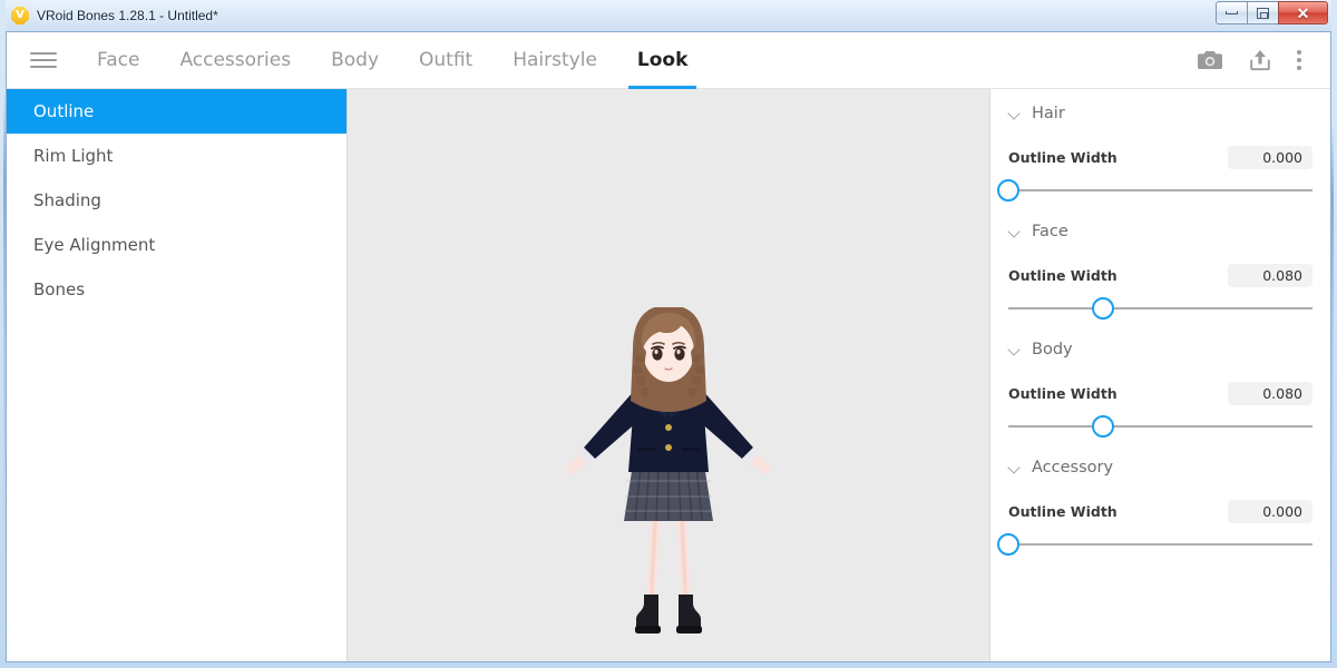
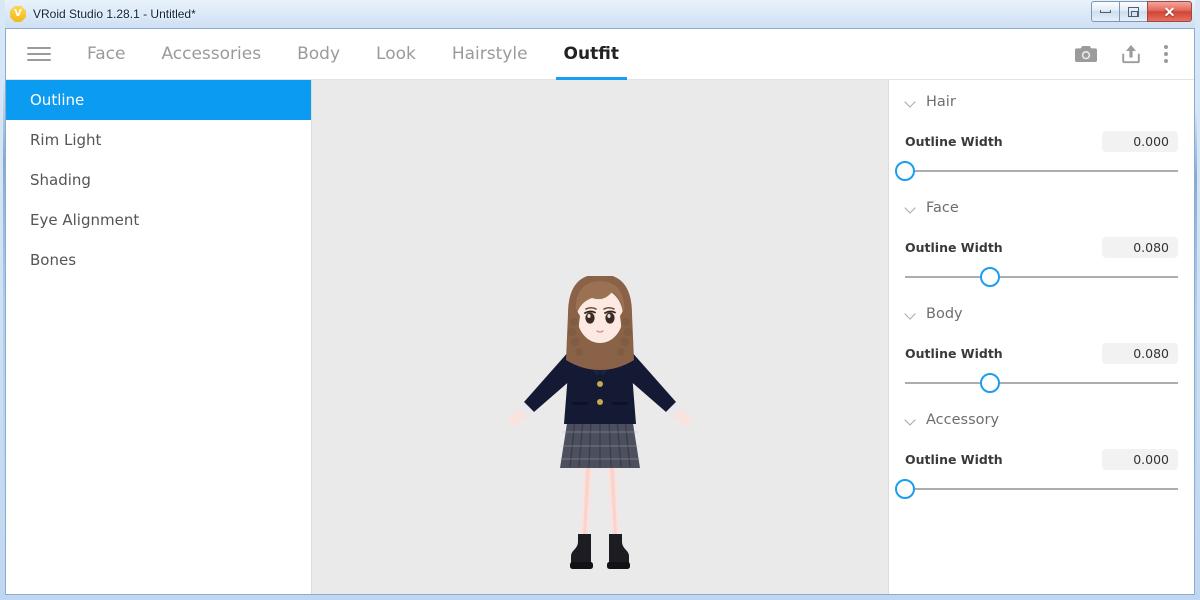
  V
- VRoid Bones 1.28.1 - Untitled*
+ VRoid Studio 1.28.1 - Untitled*
  ✕
  Face
  Accessories
  Body
- Outfit
+ Look
  Hairstyle
- Look
+ Outfit
  Outline
  Rim Light
  Shading
  Eye Alignment
  Bones
  Hair
  Outline Width
  0.000
  Face
  Outline Width
  0.080
  Body
  Outline Width
  0.080
  Accessory
  Outline Width
  0.000
